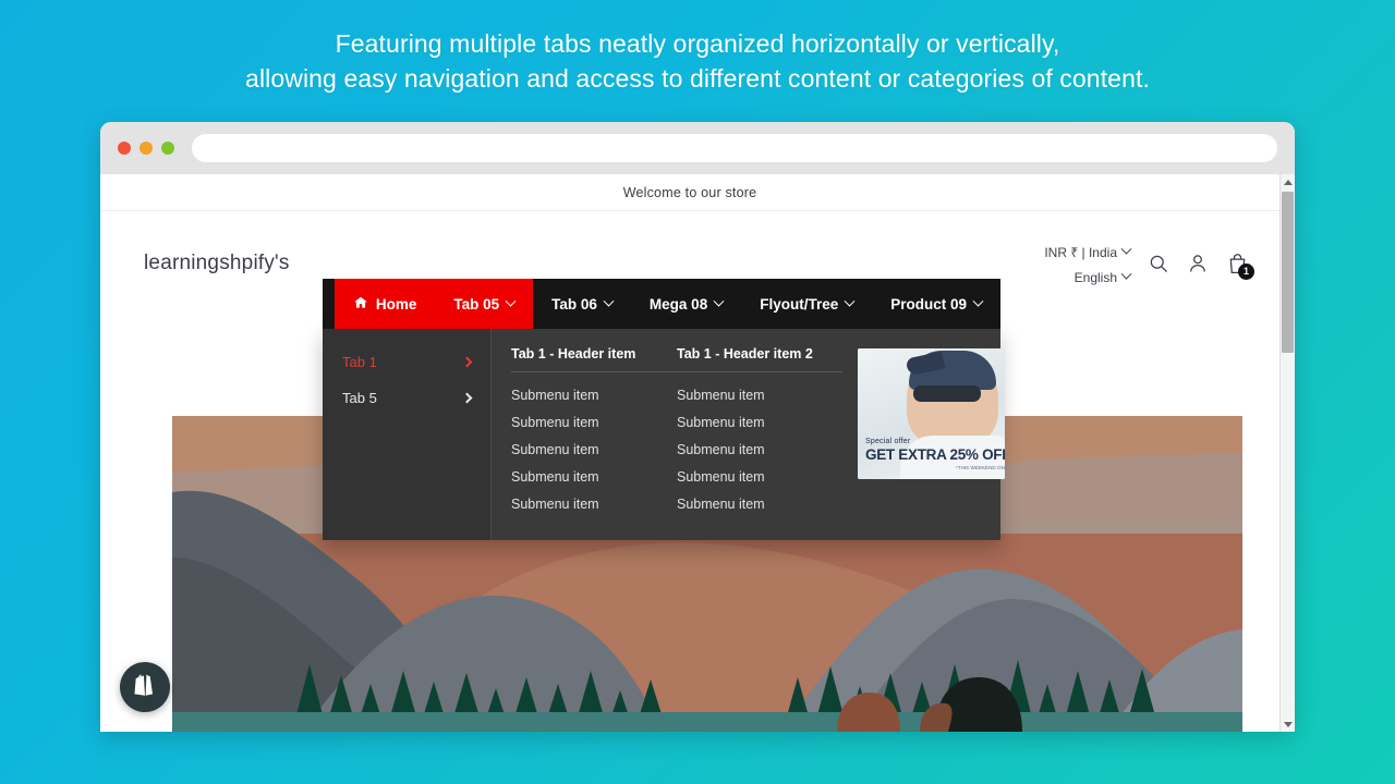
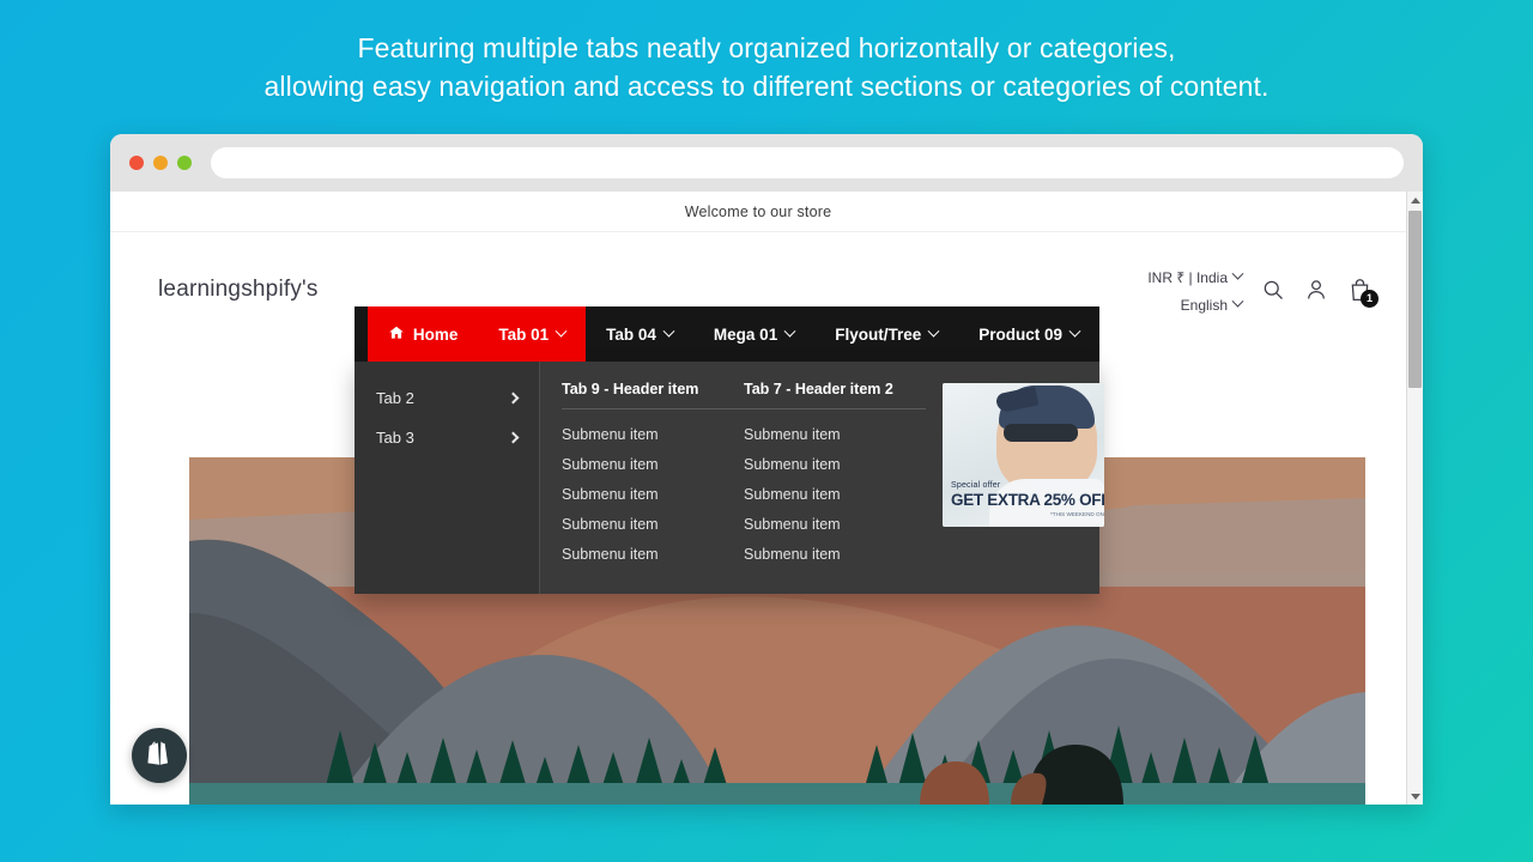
- Featuring multiple tabs neatly organized horizontally or vertically,
+ Featuring multiple tabs neatly organized horizontally or categories,
- allowing easy navigation and access to different content or categories of content.
+ allowing easy navigation and access to different sections or categories of content.
  Welcome to our store
  learningshpify's
  INR ₹ | India
  English
  1
  Home
- Tab 05
+ Tab 01
- Tab 06
+ Tab 04
- Mega 08
+ Mega 01
  Flyout/Tree
  Product 09
- Tab 1
- Tab 5
+ Tab 2
+ Tab 3
- Tab 1 - Header item
+ Tab 9 - Header item
  Submenu item
  Submenu item
  Submenu item
  Submenu item
  Submenu item
- Tab 1 - Header item 2
+ Tab 7 - Header item 2
  Submenu item
  Submenu item
  Submenu item
  Submenu item
  Submenu item
  GET EXTRA 25% OF
